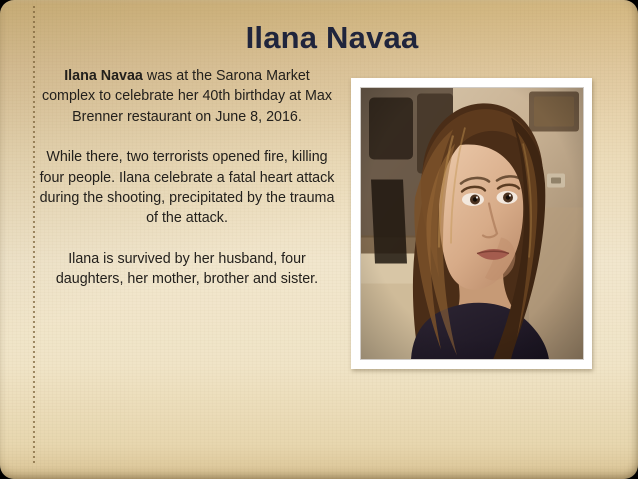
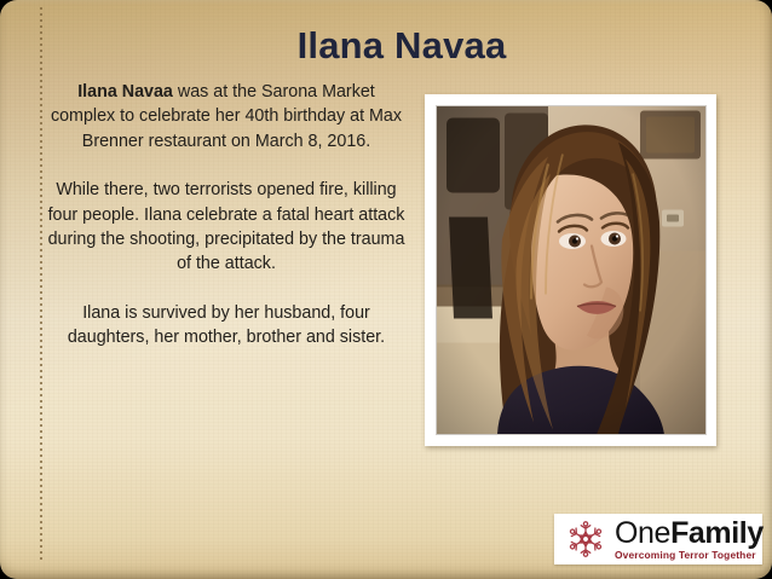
  Ilana Navaa
- Ilana Navaa was at the Sarona Market complex to celebrate her 40th birthday at Max Brenner restaurant on June 8, 2016.
+ Ilana Navaa was at the Sarona Market complex to celebrate her 40th birthday at Max Brenner restaurant on March 8, 2016.
  While there, two terrorists opened fire, killing four people. Ilana celebrate a fatal heart attack during the shooting, precipitated by the trauma of the attack.
  Ilana is survived by her husband, four daughters, her mother, brother and sister.
+ OneFamily
+ Overcoming Terror Together
